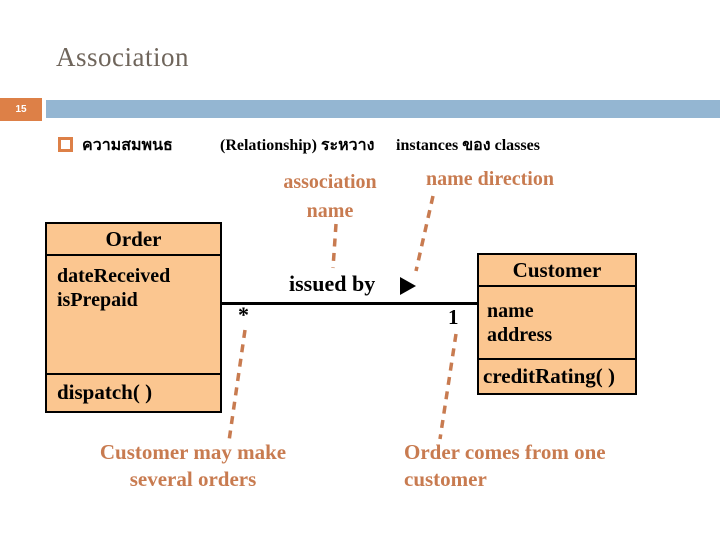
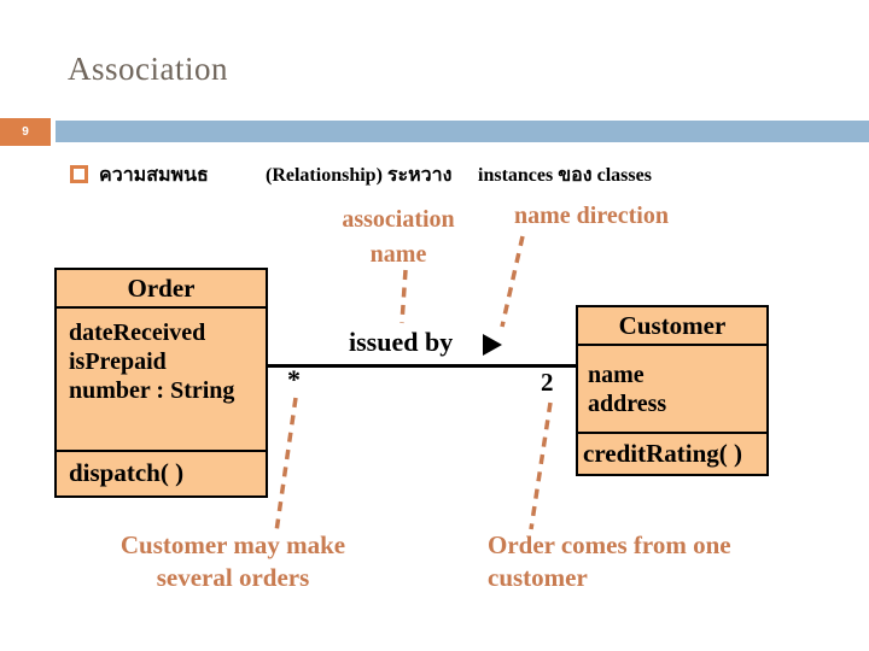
  Association
- 15
+ 9
  ความสมพนธ
  (Relationship) ระหวาง
  instances ของ classes
  association
  name
  name direction
  issued by
  *
- 1
+ 2
  Order
  dateReceived
  isPrepaid
+ number : String
  dispatch( )
  Customer
  name
  address
  creditRating( )
  Customer may make
  several orders
  Order comes from one
  customer
